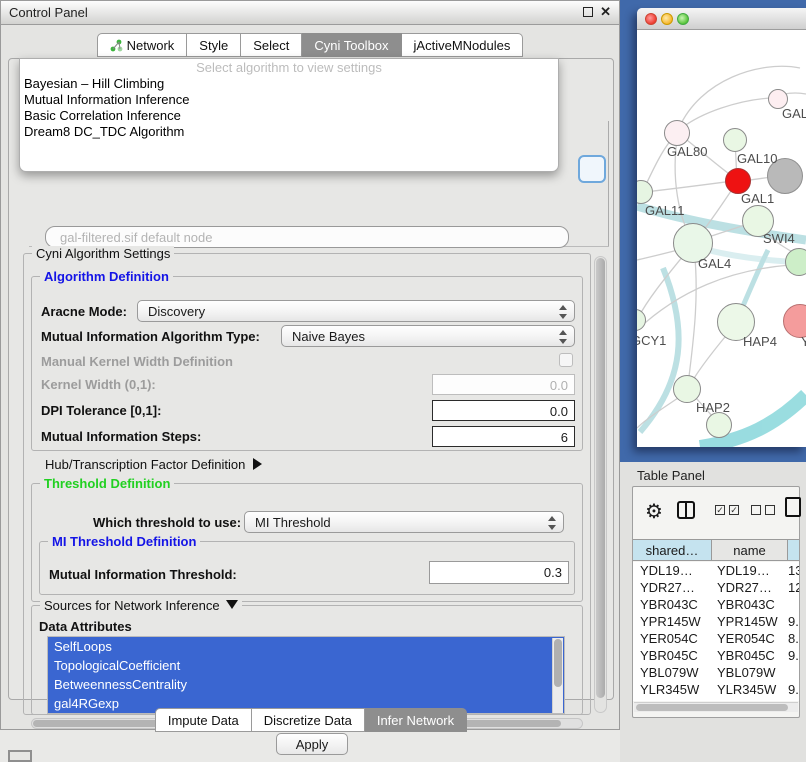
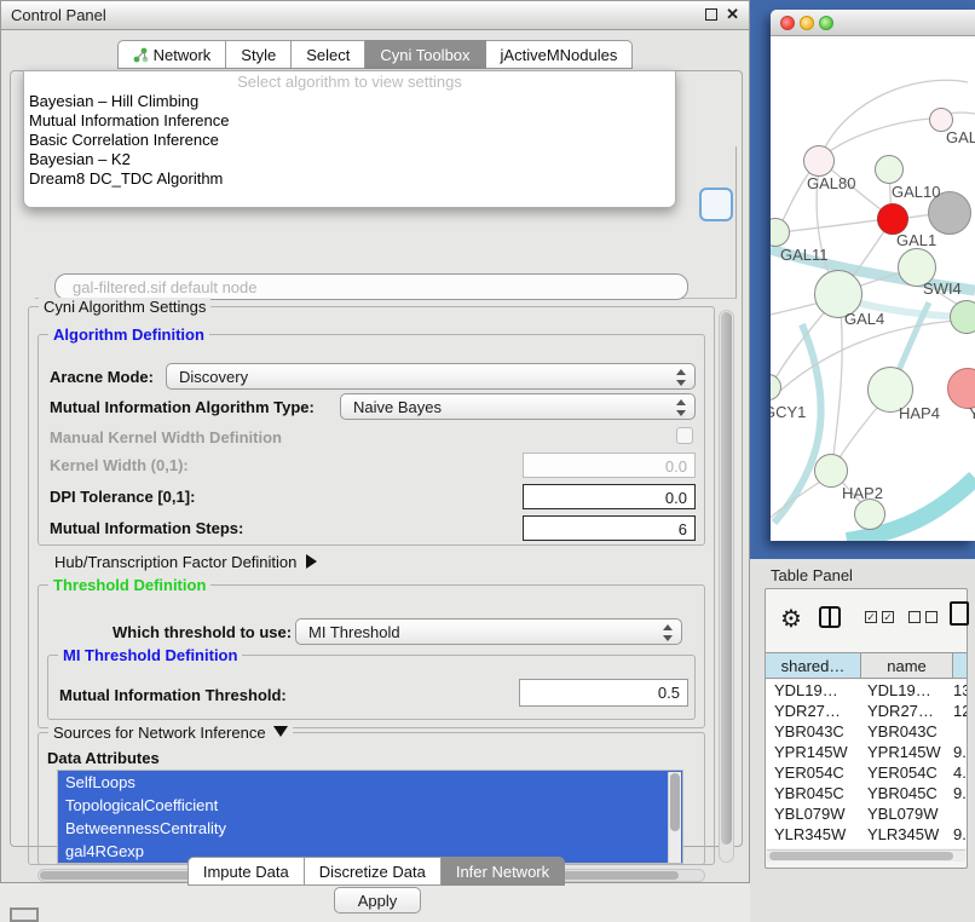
  Control Panel
  ✕
  Network
  Style
  Select
  Cyni Toolbox
  jActiveMNodules
  gal-filtered.sif default node
  Cyni Algorithm Settings
  Algorithm Definition
  Aracne Mode:
  Discovery
  Mutual Information Algorithm Type:
  Naive Bayes
  Manual Kernel Width Definition
  Kernel Width (0,1):
  0.0
  DPI Tolerance [0,1]:
  0.0
  Mutual Information Steps:
  6
  Hub/Transcription Factor Definition
  Threshold Definition
  Which threshold to use:
  MI Threshold
  MI Threshold Definition
  Mutual Information Threshold:
- 0.3
+ 0.5
  Sources for Network Inference
  Data Attributes
  SelfLoops
  TopologicalCoefficient
  BetweennessCentrality
  gal4RGexp
  Apply
  Select algorithm to view settings
  Bayesian – Hill Climbing
  Mutual Information Inference
  Basic Correlation Inference
+ Bayesian – K2
  Dream8 DC_TDC Algorithm
  Impute Data
  Discretize Data
  Infer Network
  GAL
  GAL80
  GAL10
  GAL1
  GAL11
  SWI4
  GAL4
  GCY1
  HAP4
  Y
  HAP2
  Table Panel
  ⚙
  ✓
  ✓
  shared…
  name
  YDL19…
  YDL19…
  13
  YDR27…
  YDR27…
  12
  YBR043C
  YBR043C
  YPR145W
  YPR145W
  9.
  YER054C
  YER054C
- 8.
+ 4.
  YBR045C
  YBR045C
  9.
  YBL079W
  YBL079W
  YLR345W
  YLR345W
  9.
